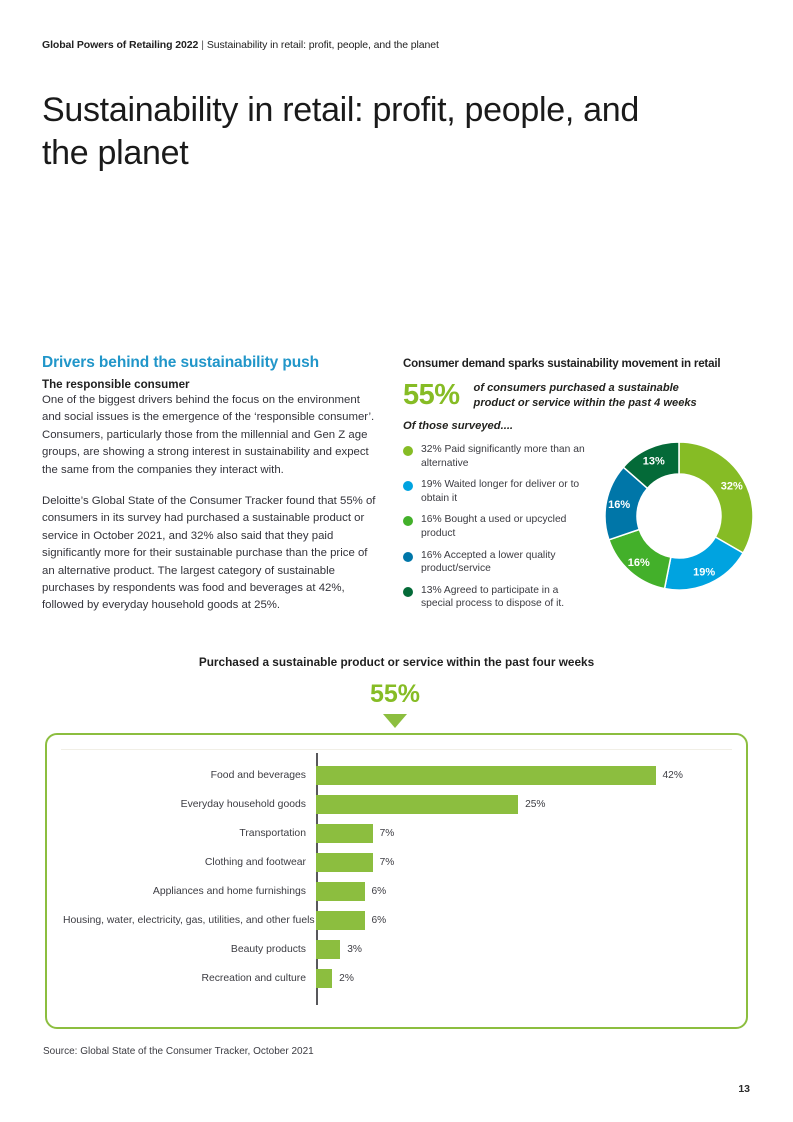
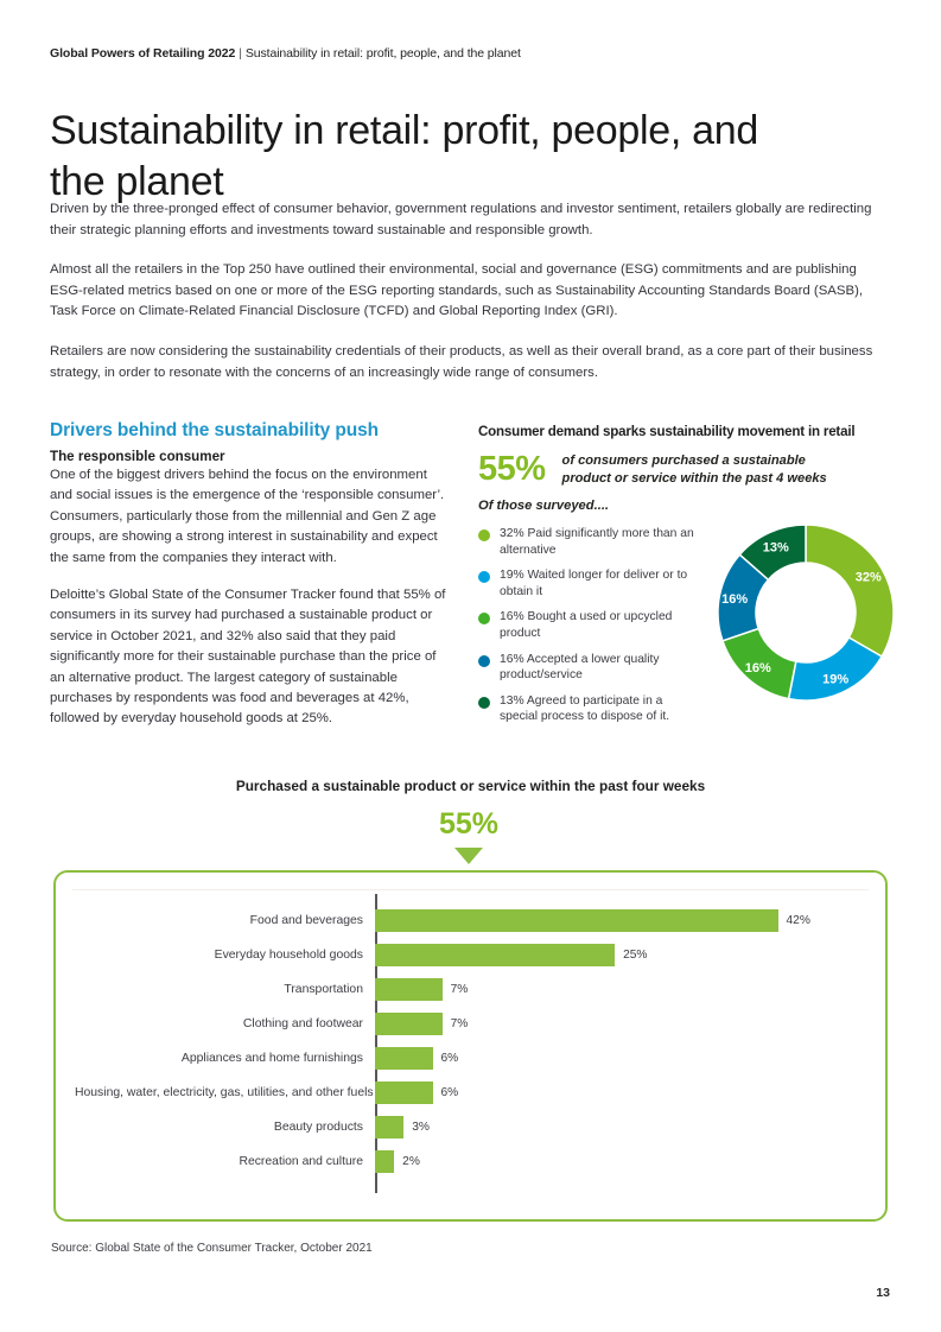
  Global Powers of Retailing 2022 | Sustainability in retail: profit, people, and the planet
  Sustainability in retail: profit, people, and the planet
+ Driven by the three-pronged effect of consumer behavior, government regulations and investor sentiment, retailers globally are redirecting their strategic planning efforts and investments toward sustainable and responsible growth.
+ Almost all the retailers in the Top 250 have outlined their environmental, social and governance (ESG) commitments and are publishing ESG-related metrics based on one or more of the ESG reporting standards, such as Sustainability Accounting Standards Board (SASB), Task Force on Climate-Related Financial Disclosure (TCFD) and Global Reporting Index (GRI).
+ Retailers are now considering the sustainability credentials of their products, as well as their overall brand, as a core part of their business strategy, in order to resonate with the concerns of an increasingly wide range of consumers.
  Drivers behind the sustainability push
  The responsible consumer
  One of the biggest drivers behind the focus on the environment and social issues is the emergence of the ‘responsible consumer’. Consumers, particularly those from the millennial and Gen Z age groups, are showing a strong interest in sustainability and expect the same from the companies they interact with.
  Deloitte’s Global State of the Consumer Tracker found that 55% of consumers in its survey had purchased a sustainable product or service in October 2021, and 32% also said that they paid significantly more for their sustainable purchase than the price of an alternative product. The largest category of sustainable purchases by respondents was food and beverages at 42%, followed by everyday household goods at 25%.
  Consumer demand sparks sustainability movement in retail
  55%
  of consumers purchased a sustainable product or service within the past 4 weeks
  Of those surveyed....
  32% Paid significantly more than an alternative
  19% Waited longer for deliver or to obtain it
  16% Bought a used or upcycled product
  16% Accepted a lower quality product/service
  13% Agreed to participate in a special process to dispose of it.
  32%
  19%
  16%
  16%
  13%
  Purchased a sustainable product or service within the past four weeks
  55%
  Food and beverages
  42%
  Everyday household goods
  25%
  Transportation
  7%
  Clothing and footwear
  7%
  Appliances and home furnishings
  6%
  Housing, water, electricity, gas, utilities, and other fuels
  6%
  Beauty products
  3%
  Recreation and culture
  2%
  Source: Global State of the Consumer Tracker, October 2021
  13
